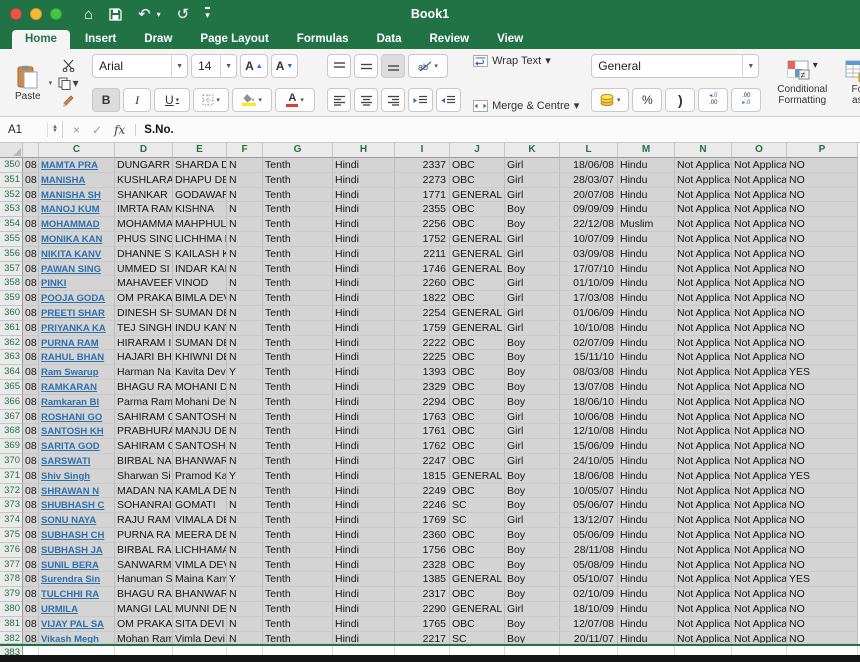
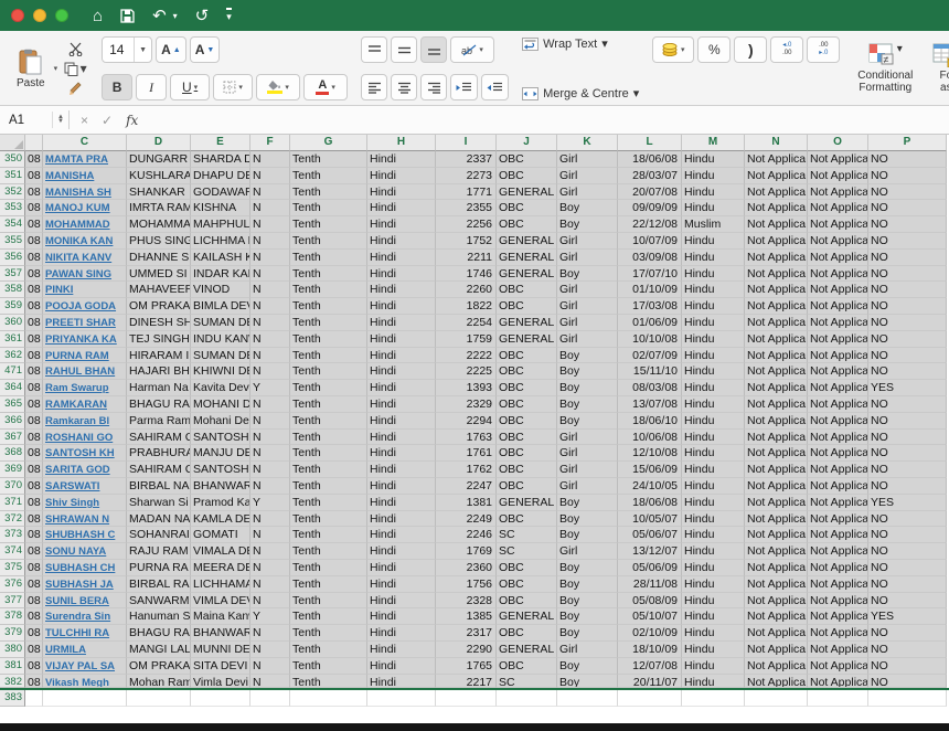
  ⌂
  ↶
  ▾
  ↺
  ▾
- Book1
- Home
- Insert
- Draw
- Page Layout
- Formulas
- Data
- Review
- View
  Paste
  ▾
- Arial
  14
  A
  A
  B
  I
  U
  A
  Wrap Text
  ▾
  Merge & Centre
  ▾
- General
  %
  )
  ≠
  ▾
  Conditional
  Formatting
  A1
  ×
  ✓
  fx
- S.No.
  C
  D
  E
  F
  G
  H
  I
  J
  K
  L
  M
  N
  O
  P
  350
  08
  MAMTA PRA
  DUNGARR
  SHARDA D
  N
  Tenth
  Hindi
  2337
  OBC
  Girl
  18/06/08
  Hindu
  Not Applica
  Not Applica
  NO
  351
  08
  MANISHA
  KUSHLARA
  DHAPU DE
  N
  Tenth
  Hindi
  2273
  OBC
  Girl
  28/03/07
  Hindu
  Not Applica
  Not Applica
  NO
  352
  08
  MANISHA SH
  SHANKAR
  GODAWAR
  N
  Tenth
  Hindi
  1771
  GENERAL
  Girl
  20/07/08
  Hindu
  Not Applica
  Not Applica
  NO
  353
  08
  MANOJ KUM
  IMRTA RAM
  KISHNA
  N
  Tenth
  Hindi
  2355
  OBC
  Boy
  09/09/09
  Hindu
  Not Applica
  Not Applica
  NO
  354
  08
  MOHAMMAD
  MOHAMMA
  MAHPHUL
  N
  Tenth
  Hindi
  2256
  OBC
  Boy
  22/12/08
  Muslim
  Not Applica
  Not Applica
  NO
  355
  08
  MONIKA KAN
  PHUS SING
  LICHHMA
  N
  Tenth
  Hindi
  1752
  GENERAL
  Girl
  10/07/09
  Hindu
  Not Applica
  Not Applica
  NO
  356
  08
  NIKITA KANV
  DHANNE S
  KAILASH K
  N
  Tenth
  Hindi
  2211
  GENERAL
  Girl
  03/09/08
  Hindu
  Not Applica
  Not Applica
  NO
  357
  08
  PAWAN SING
  UMMED SI
  INDAR KA
  N
  Tenth
  Hindi
  1746
  GENERAL
  Boy
  17/07/10
  Hindu
  Not Applica
  Not Applica
  NO
  358
  08
  PINKI
  MAHAVEER
  VINOD
  N
  Tenth
  Hindi
  2260
  OBC
  Girl
  01/10/09
  Hindu
  Not Applica
  Not Applica
  NO
  359
  08
  POOJA GODA
  OM PRAKA
  BIMLA DE
  N
  Tenth
  Hindi
  1822
  OBC
  Girl
  17/03/08
  Hindu
  Not Applica
  Not Applica
  NO
  360
  08
  PREETI SHAR
  DINESH SH
  SUMAN D
  N
  Tenth
  Hindi
  2254
  GENERAL
  Girl
  01/06/09
  Hindu
  Not Applica
  Not Applica
  NO
  361
  08
  PRIYANKA KA
  TEJ SINGH
  INDU KAN
  N
  Tenth
  Hindi
  1759
  GENERAL
  Girl
  10/10/08
  Hindu
  Not Applica
  Not Applica
  NO
  362
  08
  PURNA RAM
  HIRARAM I
  SUMAN D
  N
  Tenth
  Hindi
  2222
  OBC
  Boy
  02/07/09
  Hindu
  Not Applica
  Not Applica
  NO
- 363
+ 471
  08
  RAHUL BHAN
  HAJARI BH
  KHIWNI D
  N
  Tenth
  Hindi
  2225
  OBC
  Boy
  15/11/10
  Hindu
  Not Applica
  Not Applica
  NO
  364
  08
  Ram Swarup
  Harman Na
  Kavita Dev
  Y
  Tenth
  Hindi
  1393
  OBC
  Boy
  08/03/08
  Hindu
  Not Applica
  Not Applica
  YES
  365
  08
  RAMKARAN
  BHAGU RA
  MOHANI D
  N
  Tenth
  Hindi
  2329
  OBC
  Boy
  13/07/08
  Hindu
  Not Applica
  Not Applica
  NO
  366
  08
  Ramkaran Bl
  Parma Ram
  Mohani De
  N
  Tenth
  Hindi
  2294
  OBC
  Boy
  18/06/10
  Hindu
  Not Applica
  Not Applica
  NO
  367
  08
  ROSHANI GO
  SAHIRAM C
  SANTOSH
  N
  Tenth
  Hindi
  1763
  OBC
  Girl
  10/06/08
  Hindu
  Not Applica
  Not Applica
  NO
  368
  08
  SANTOSH KH
  PRABHURA
  MANJU DE
  N
  Tenth
  Hindi
  1761
  OBC
  Girl
  12/10/08
  Hindu
  Not Applica
  Not Applica
  NO
  369
  08
  SARITA GOD
  SAHIRAM C
  SANTOSH
  N
  Tenth
  Hindi
  1762
  OBC
  Girl
  15/06/09
  Hindu
  Not Applica
  Not Applica
  NO
  370
  08
  SARSWATI
  BIRBAL NA
  BHANWAR
  N
  Tenth
  Hindi
  2247
  OBC
  Girl
  24/10/05
  Hindu
  Not Applica
  Not Applica
  NO
  371
  08
  Shiv Singh
  Sharwan Si
  Pramod Ka
  Y
  Tenth
  Hindi
- 1815
+ 1381
  GENERAL
  Boy
  18/06/08
  Hindu
  Not Applica
  Not Applica
  YES
  372
  08
  SHRAWAN N
  MADAN NA
  KAMLA DE
  N
  Tenth
  Hindi
  2249
  OBC
  Boy
  10/05/07
  Hindu
  Not Applica
  Not Applica
  NO
  373
  08
  SHUBHASH C
  SOHANRAI
  GOMATI
  N
  Tenth
  Hindi
  2246
  SC
  Boy
  05/06/07
  Hindu
  Not Applica
  Not Applica
  NO
  374
  08
  SONU NAYA
  RAJU RAM
  VIMALA D
  N
  Tenth
  Hindi
  1769
  SC
  Girl
  13/12/07
  Hindu
  Not Applica
  Not Applica
  NO
  375
  08
  SUBHASH CH
  PURNA RA
  MEERA DE
  N
  Tenth
  Hindi
  2360
  OBC
  Boy
  05/06/09
  Hindu
  Not Applica
  Not Applica
  NO
  376
  08
  SUBHASH JA
  BIRBAL RA
  LICHHAMA
  N
  Tenth
  Hindi
  1756
  OBC
  Boy
  28/11/08
  Hindu
  Not Applica
  Not Applica
  NO
  377
  08
  SUNIL BERA
  SANWARM
  VIMLA DE
  N
  Tenth
  Hindi
  2328
  OBC
  Boy
  05/08/09
  Hindu
  Not Applica
  Not Applica
  NO
  378
  08
  Surendra Sin
  Hanuman S
  Maina Kan
  Y
  Tenth
  Hindi
  1385
  GENERAL
  Boy
  05/10/07
  Hindu
  Not Applica
  Not Applica
  YES
  379
  08
  TULCHHI RA
  BHAGU RA
  BHANWAR
  N
  Tenth
  Hindi
  2317
  OBC
  Boy
  02/10/09
  Hindu
  Not Applica
  Not Applica
  NO
  380
  08
  URMILA
  MANGI LAL
  MUNNI DE
  N
  Tenth
  Hindi
  2290
  GENERAL
  Girl
  18/10/09
  Hindu
  Not Applica
  Not Applica
  NO
  381
  08
  VIJAY PAL SA
  OM PRAKA
  SITA DEVI
  N
  Tenth
  Hindi
  1765
  OBC
  Boy
  12/07/08
  Hindu
  Not Applica
  Not Applica
  NO
  382
  08
  Vikash Megh
  Mohan Ram
  Vimla Devi
  N
  Tenth
  Hindi
  2217
  SC
  Boy
  20/11/07
  Hindu
  Not Applica
  Not Applica
  NO
  383
